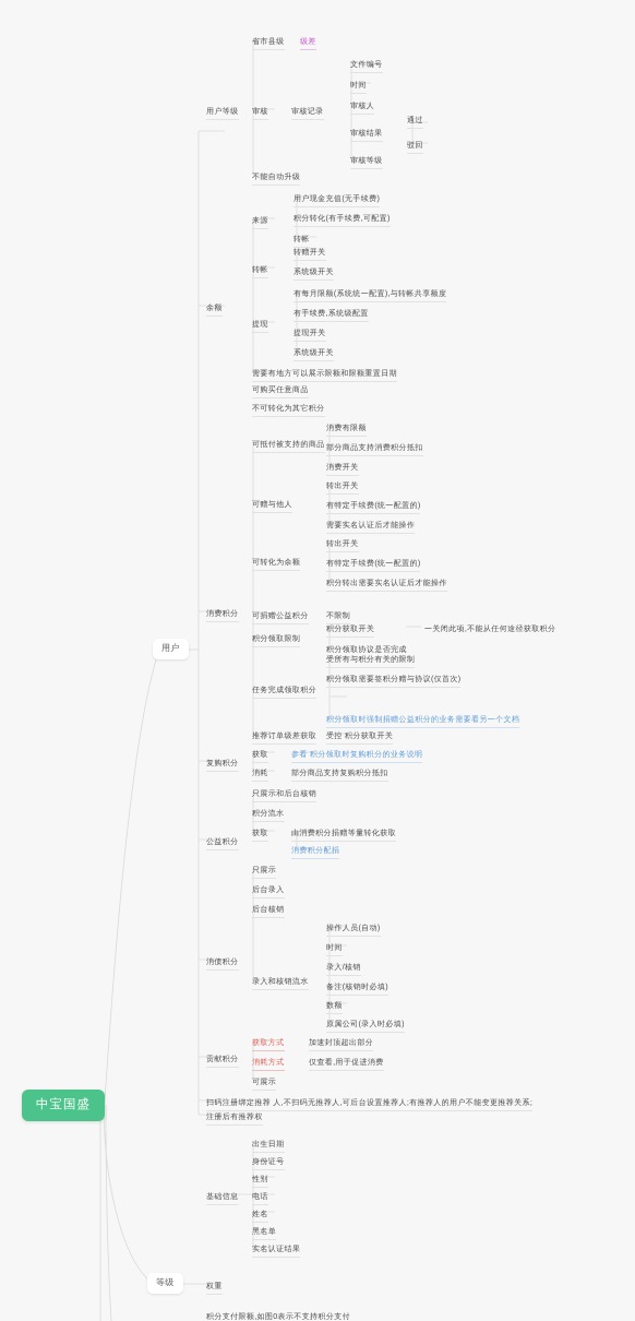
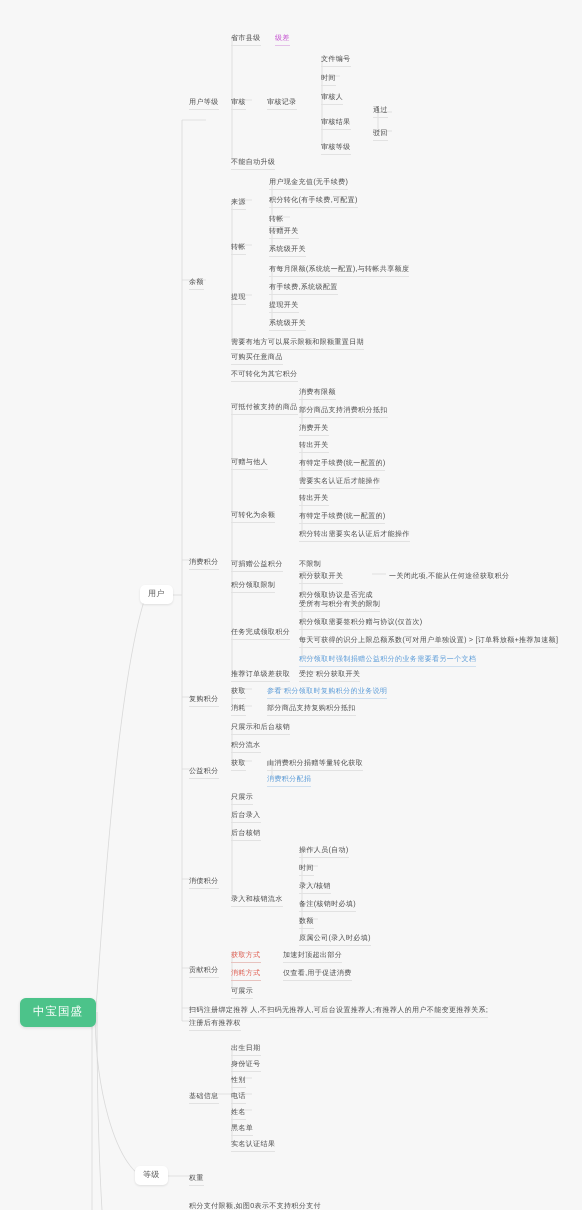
  中宝国盛
  用户
  等级
  用户等级
  省市县级
  级差
  审核
  审核记录
  文件编号
  时间
  审核人
  审核结果
  通过
  驳回
  审核等级
  不能自动升级
  余额
  来源
  用户现金充值(无手续费)
  积分转化(有手续费,可配置)
  转帐
  转帐
  转赠开关
  系统级开关
  提现
  有每月限额(系统统一配置),与转帐共享额度
  有手续费,系统级配置
  提现开关
  系统级开关
  需要有地方可以展示限额和限额重置日期
  可购买任意商品
  不可转化为其它积分
  消费积分
  可抵付被支持的商品
  消费有限额
  部分商品支持消费积分抵扣
  消费开关
  可赠与他人
  转出开关
  有特定手续费(统一配置的)
  需要实名认证后才能操作
  可转化为余额
  转出开关
  有特定手续费(统一配置的)
  积分转出需要实名认证后才能操作
  可捐赠公益积分
  不限制
  积分领取限制
  积分获取开关
  一关闭此项,不能从任何途径获取积分
  积分领取协议是否完成
  任务完成领取积分
  受所有与积分有关的限制
  积分领取需要签积分赠与协议(仅首次)
+ 每天可获得的识分上限总额系数(可对用户单独设置) > [订单释放额+推荐加速额]
  积分领取时强制捐赠公益积分的业务需要看另一个文档
  推荐订单级差获取
  受控 积分获取开关
  复购积分
  获取
  参看 积分领取时复购积分的业务说明
  消耗
  部分商品支持复购积分抵扣
  公益积分
  只展示和后台核销
  积分流水
  获取
  由消费积分捐赠等量转化获取
  消费积分配捐
  消债积分
  只展示
  后台录入
  后台核销
  录入和核销流水
  操作人员(自动)
  时间
  录入/核销
  备注(核销时必填)
  数额
  原属公司(录入时必填)
  贡献积分
  获取方式
  加速封顶超出部分
  消耗方式
  仅查看,用于促进消费
  可展示
  扫码注册绑定推荐 人,不扫码无推荐人,可后台设置推荐人;有推荐人的用户不能变更推荐关系;
  注册后有推荐权
  基础信息
  出生日期
  身份证号
  性别
  电话
  姓名
  黑名单
  实名认证结果
  权重
  积分支付限额,如图0表示不支持积分支付
